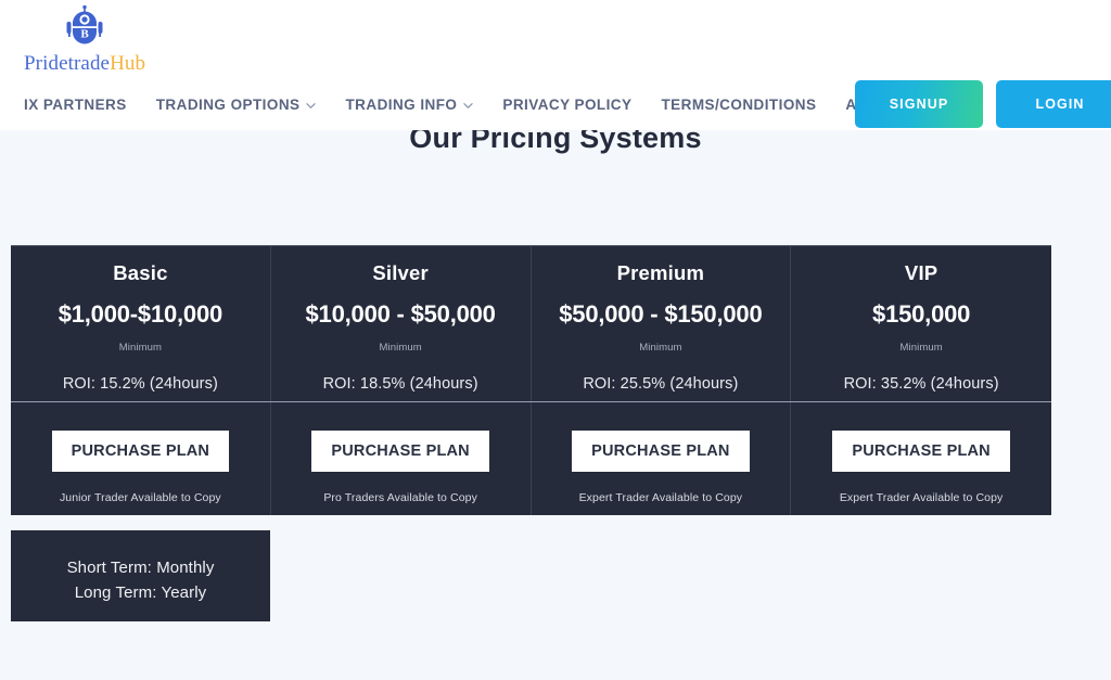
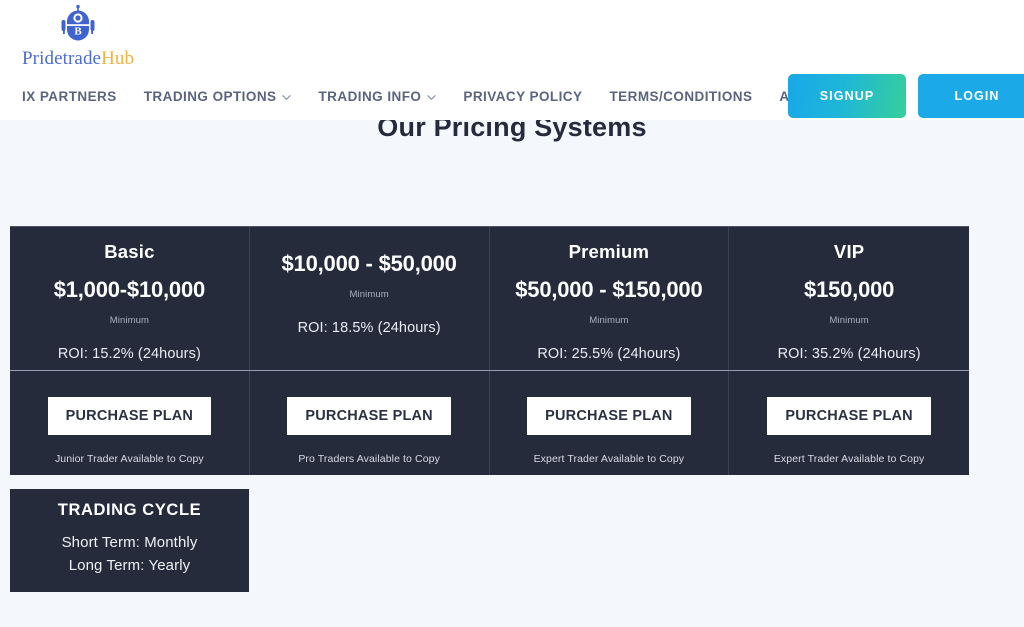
  Our Pricing Systems
  B
  PridetradeHub
  IX PARTNERS
  TRADING OPTIONS
  TRADING INFO
  PRIVACY POLICY
  TERMS/CONDITIONS
  SIGNUP
  LOGIN
  Basic
  $1,000-$10,000
  Minimum
  ROI: 15.2% (24hours)
- Silver
  $10,000 - $50,000
  Minimum
  ROI: 18.5% (24hours)
  Premium
  $50,000 - $150,000
  Minimum
  ROI: 25.5% (24hours)
  VIP
  $150,000
  Minimum
  ROI: 35.2% (24hours)
  PURCHASE PLAN
  Junior Trader Available to Copy
  PURCHASE PLAN
  Pro Traders Available to Copy
  PURCHASE PLAN
  Expert Trader Available to Copy
  PURCHASE PLAN
  Expert Trader Available to Copy
+ TRADING CYCLE
  Short Term: Monthly
  Long Term: Yearly
